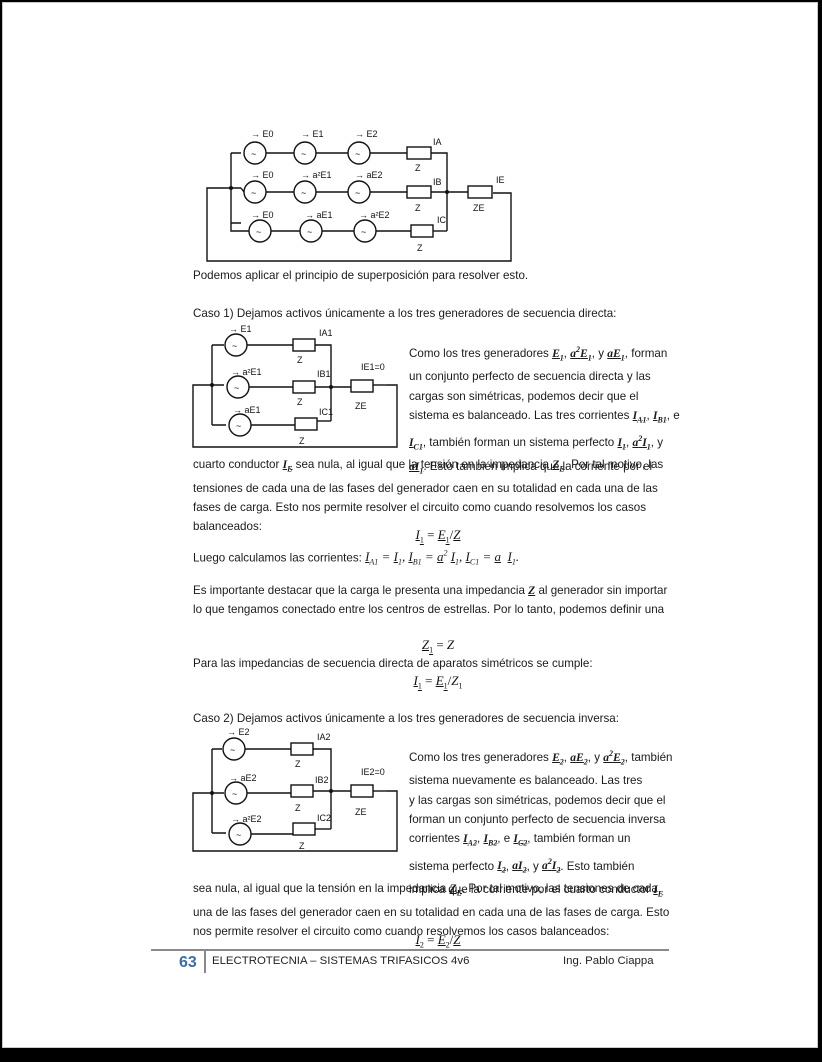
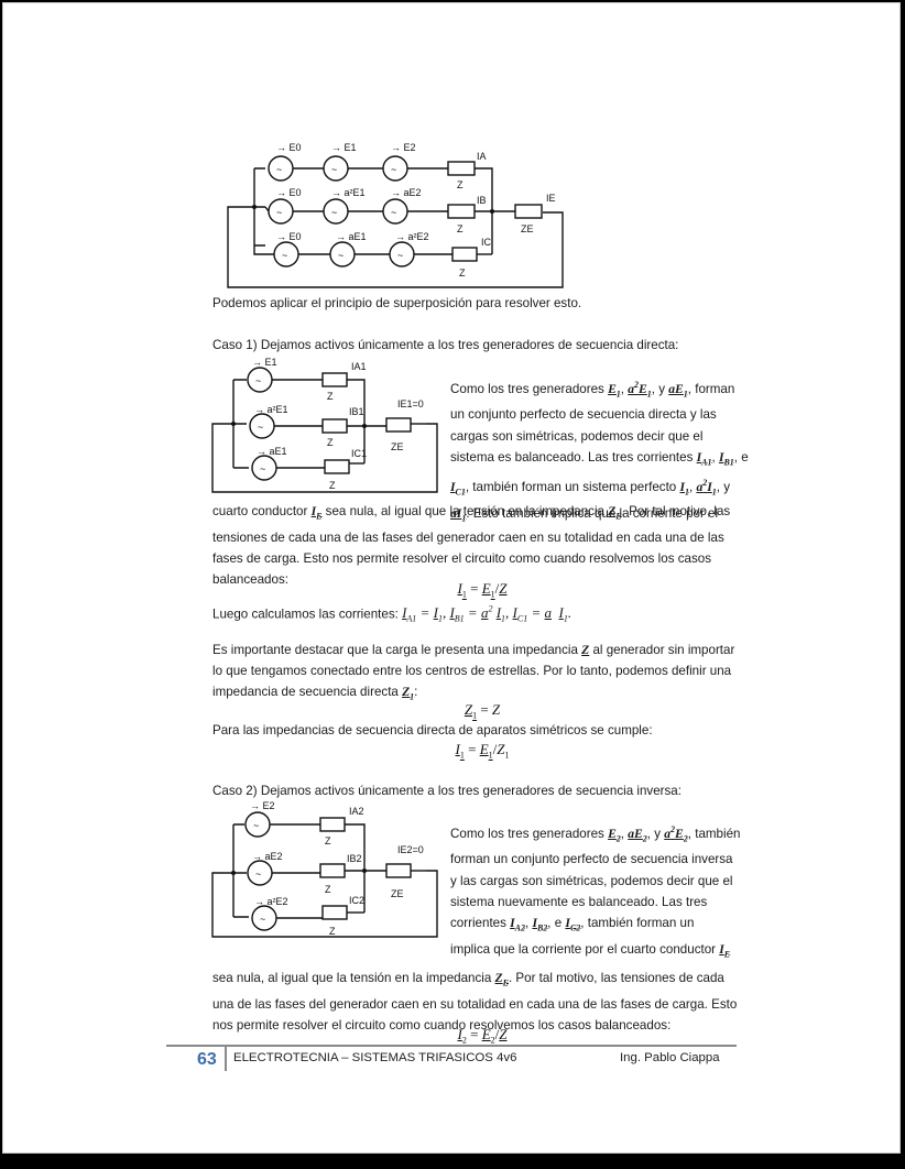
  ~
  ~
  ~
  ~
  ~
  ~
  ~
  ~
  ~
  → E0
  → E1
  → E2
  → E0
  → a²E1
  → aE2
  → E0
  → aE1
  → a²E2
  IA
  IB
  IC
  IE
  Z
  Z
  Z
  ZE
  Podemos aplicar el principio de superposición para resolver esto.
  Caso 1) Dejamos activos únicamente a los tres generadores de secuencia directa:
  ~
  ~
  ~
  → E1
  → a²E1
  → aE1
  IA1
  IB1
  IC1
  IE1=0
  Z
  Z
  Z
  ZE
  Como los tres generadores E1, a2E1, y aE1, forman
  un conjunto perfecto de secuencia directa y las
  cargas son simétricas, podemos decir que el
  sistema es balanceado. Las tres corrientes IA1, IB1, e
  IC1, también forman un sistema perfecto I1, a2I1, y
  aI1. Esto también implica que la corriente por el
  cuarto conductor IE sea nula, al igual que la tensión en la impedancia ZE. Por tal motivo, las
  tensiones de cada una de las fases del generador caen en su totalidad en cada una de las
  fases de carga. Esto nos permite resolver el circuito como cuando resolvemos los casos
  balanceados:
  I1 = E1/Z
  Luego calculamos las corrientes: IA1 = I1, IB1 = a2 I1, IC1 = a I1.
  Es importante destacar que la carga le presenta una impedancia Z al generador sin importar
  lo que tengamos conectado entre los centros de estrellas. Por lo tanto, podemos definir una
+ impedancia de secuencia directa Z1:
  Z1 = Z
  Para las impedancias de secuencia directa de aparatos simétricos se cumple:
  I1 = E1/Z1
  Caso 2) Dejamos activos únicamente a los tres generadores de secuencia inversa:
  ~
  ~
  ~
  → E2
  → aE2
  → a²E2
  IA2
  IB2
  IC2
  IE2=0
  Z
  Z
  Z
  ZE
  Como los tres generadores E2, aE2, y a2E2, también
- sistema nuevamente es balanceado. Las tres
+ forman un conjunto perfecto de secuencia inversa
  y las cargas son simétricas, podemos decir que el
- forman un conjunto perfecto de secuencia inversa
+ sistema nuevamente es balanceado. Las tres
  corrientes IA2, IB2, e IC2, también forman un
- sistema perfecto I2, aI2, y a2I2. Esto también
  implica que la corriente por el cuarto conductor IE
  sea nula, al igual que la tensión en la impedancia ZE. Por tal motivo, las tensiones de cada
  una de las fases del generador caen en su totalidad en cada una de las fases de carga. Esto
  nos permite resolver el circuito como cuando resolvemos los casos balanceados:
  I2 = E2/Z
  63
  ELECTROTECNIA – SISTEMAS TRIFASICOS 4v6
  Ing. Pablo Ciappa
